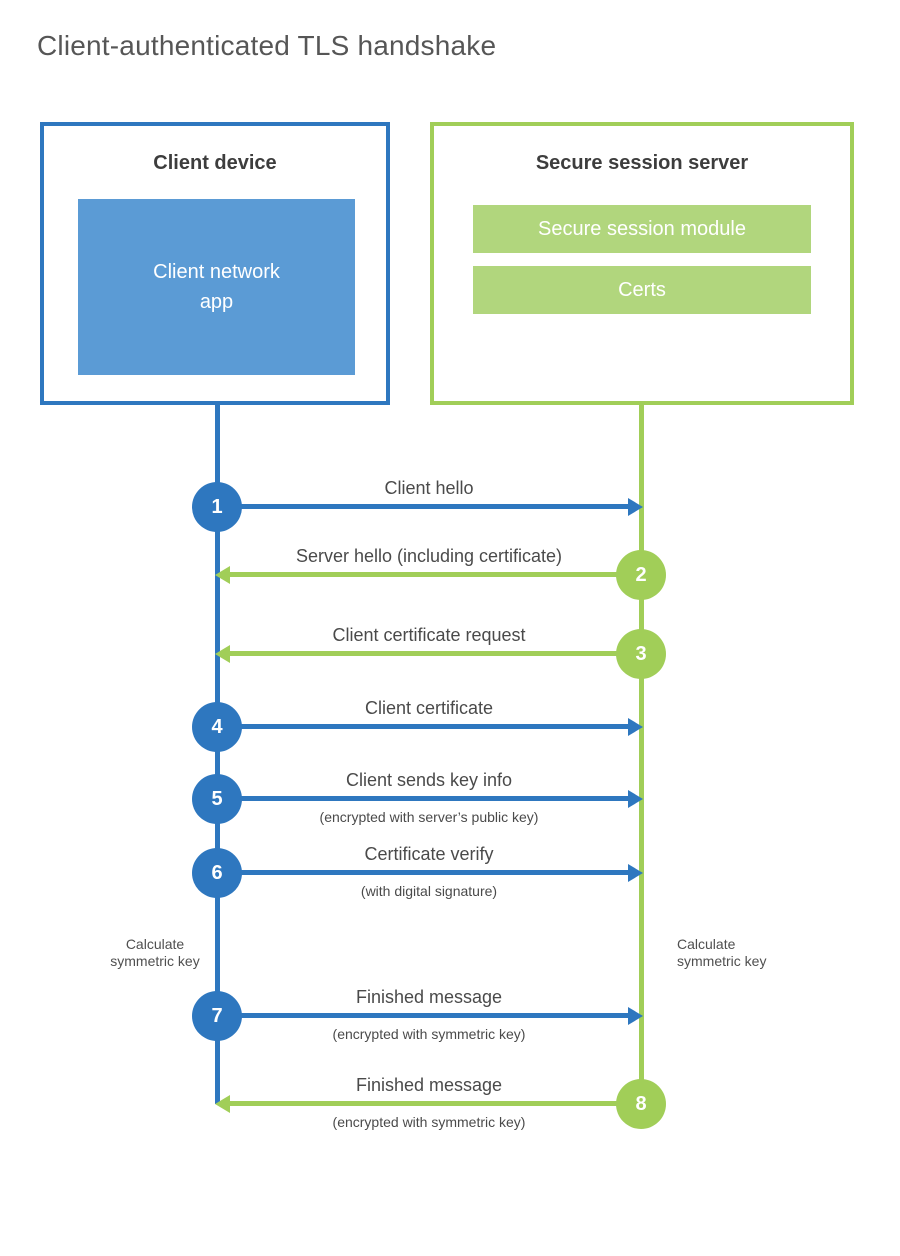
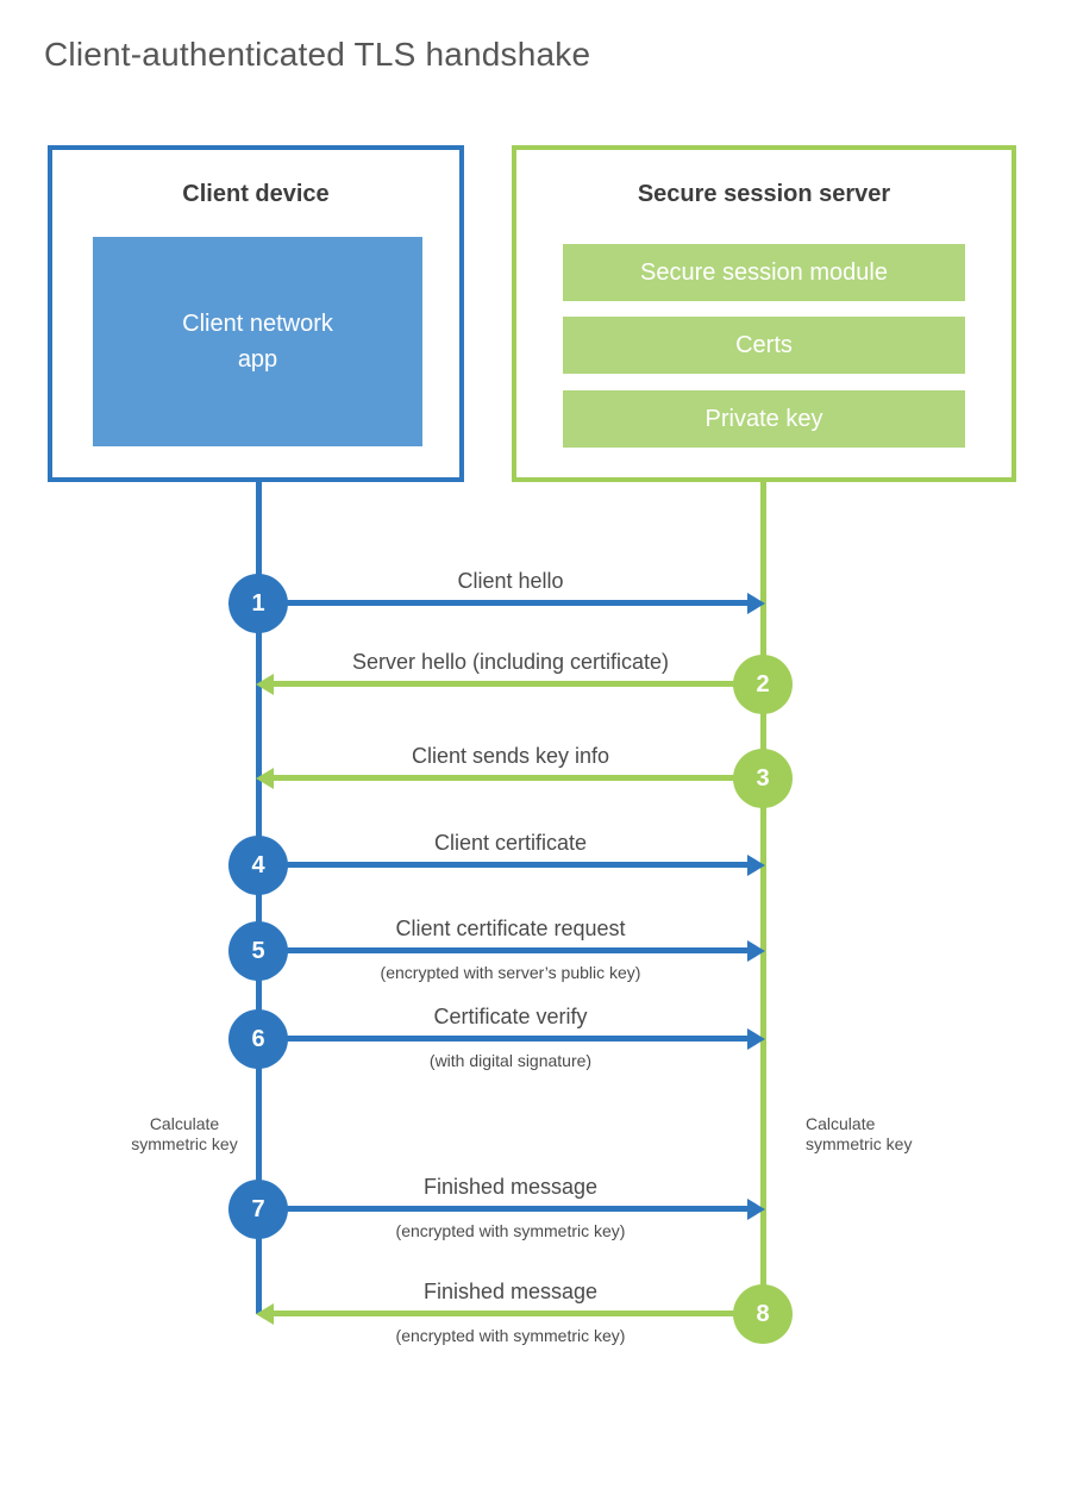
  Client-authenticated TLS handshake
  Client device
  Client network
  app
  Secure session server
  Secure session module
  Certs
+ Private key
  Client hello
  1
  Server hello (including certificate)
  2
- Client certificate request
+ Client sends key info
  3
  Client certificate
  4
- Client sends key info
+ Client certificate request
  (encrypted with server’s public key)
  5
  Certificate verify
  (with digital signature)
  6
  Finished message
  (encrypted with symmetric key)
  7
  Finished message
  (encrypted with symmetric key)
  8
  Calculate
  symmetric key
  Calculate
  symmetric key
